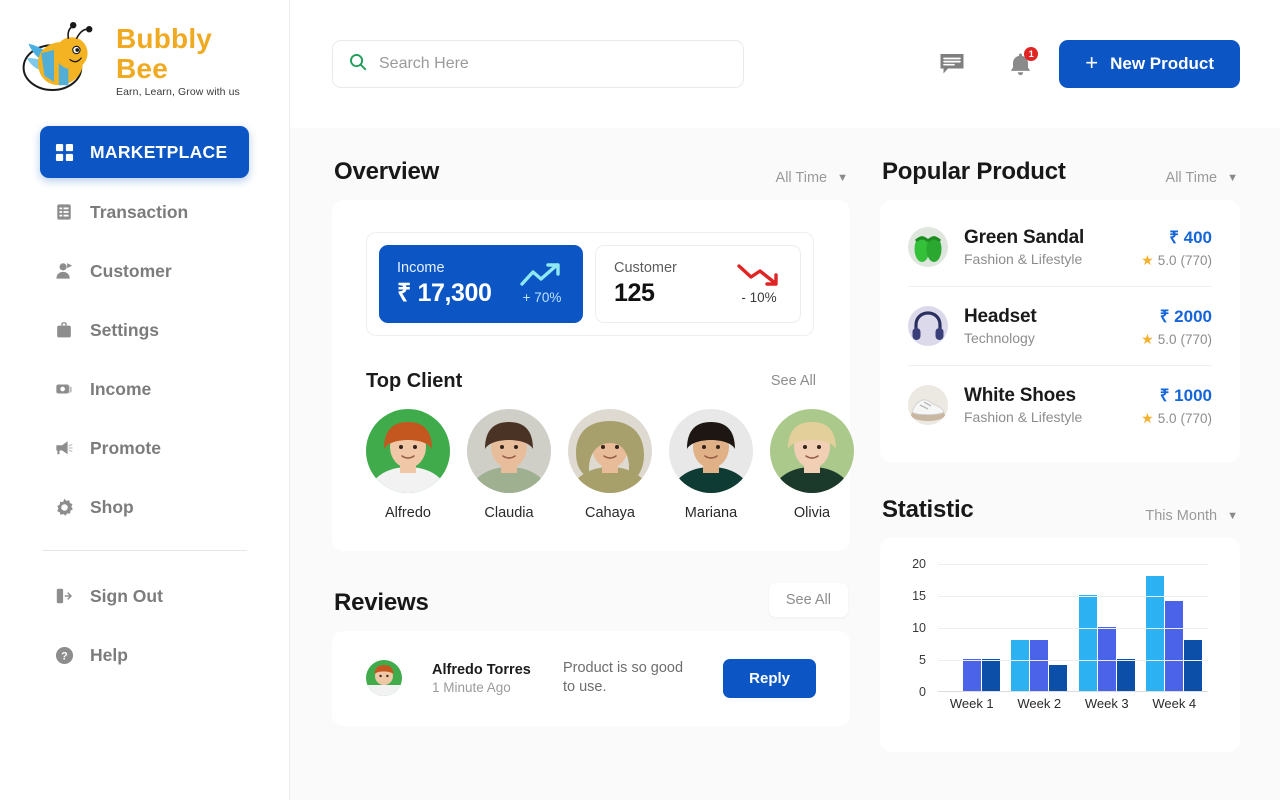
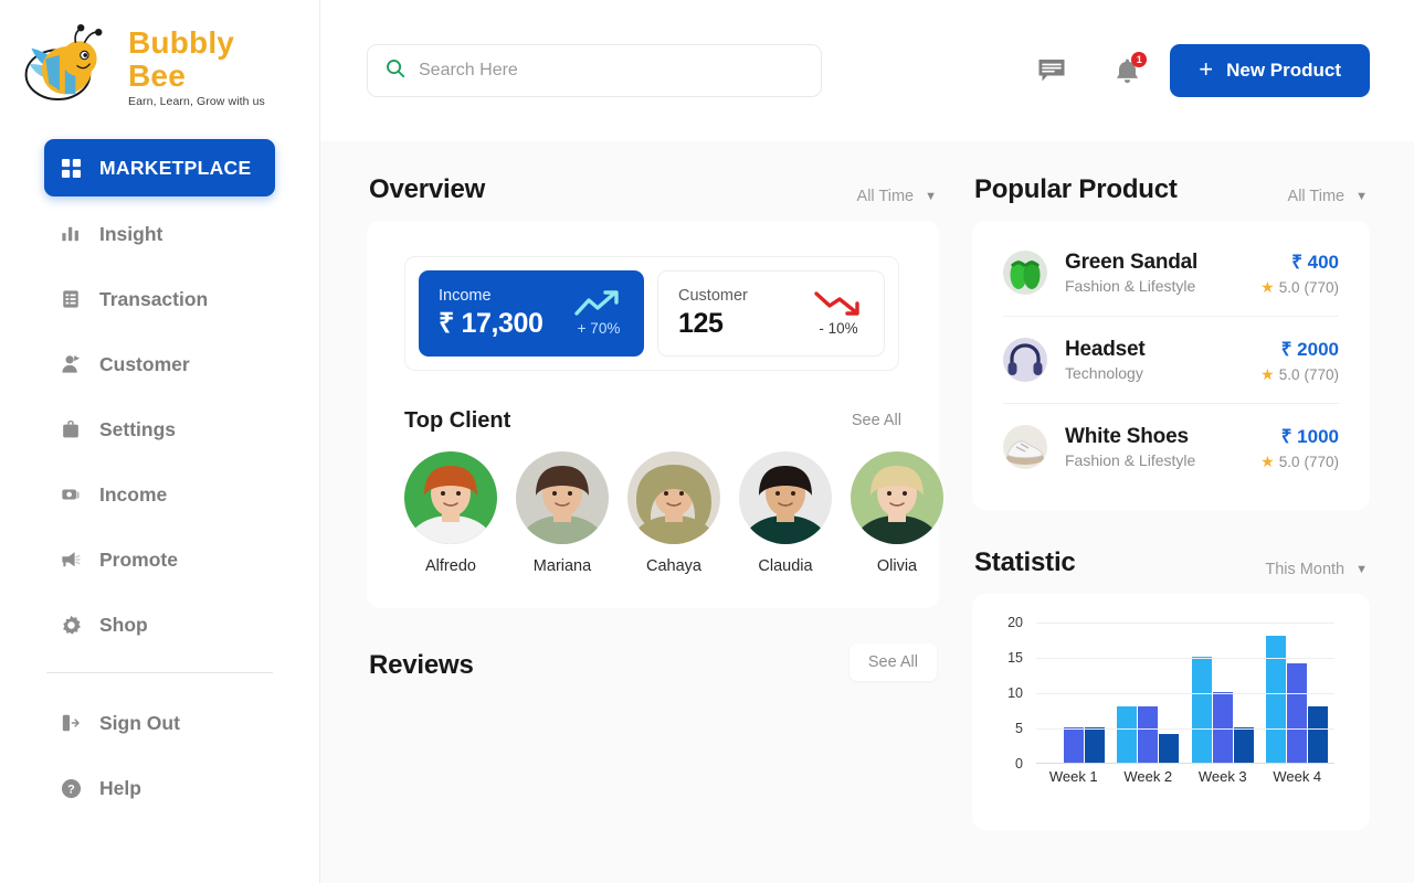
  Bubbly Bee
  Earn, Learn, Grow with us
  MARKETPLACE
+ Insight
  Transaction
  Customer
  Settings
  Income
  Promote
  Shop
  Sign Out
  ?
  Help
  Search Here
  1
  +
  New Product
  Overview
  All Time
  ▼
  Income
  ₹ 17,300
  + 70%
  Customer
  125
  - 10%
  Top Client
  See All
  Alfredo
- Claudia
+ Mariana
  Cahaya
- Mariana
+ Claudia
  Olivia
  Reviews
  See All
- Alfredo Torres
- 1 Minute Ago
- Product is so good to use.
- Reply
  Popular Product
  All Time
  ▼
  Green Sandal
  Fashion & Lifestyle
  ₹ 400
  ★
  5.0
  (770)
  Headset
  Technology
  ₹ 2000
  ★
  5.0
  (770)
  White Shoes
  Fashion & Lifestyle
  ₹ 1000
  ★
  5.0
  (770)
  Statistic
  This Month
  ▼
  0
  5
  10
  15
  20
  Week 1
  Week 2
  Week 3
  Week 4
